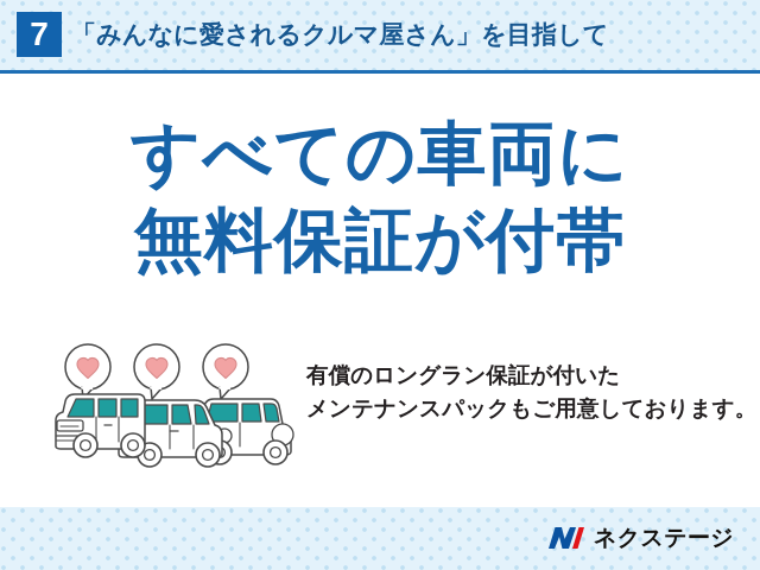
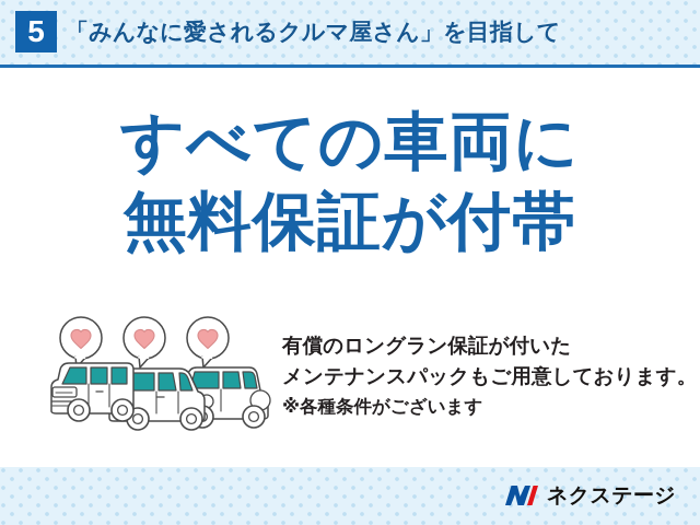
- 7
+ 5
  「みんなに愛されるクルマ屋さん」を目指して
  すべての車両に
  無料保証が付帯
  有償のロングラン保証が付いた
  メンテナンスパックもご用意しております。
+ ※各種条件がございます
  ネクステージ
